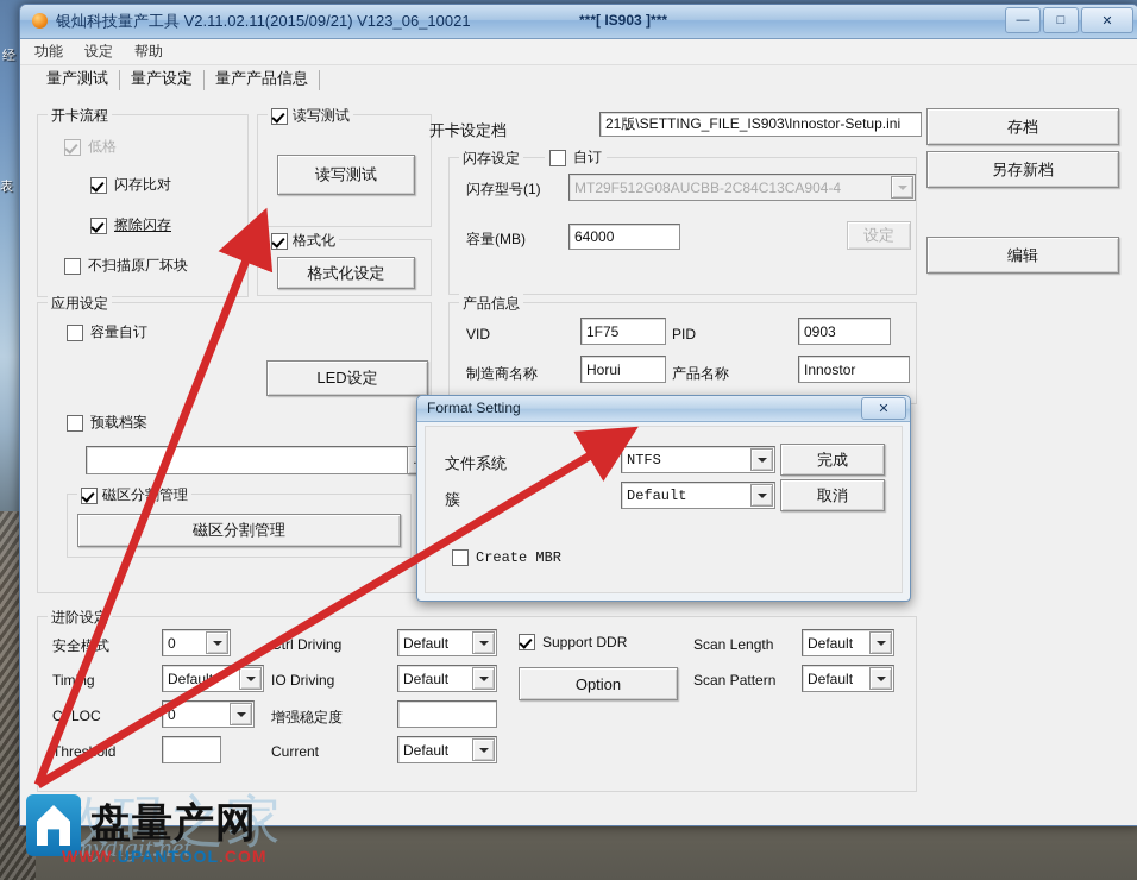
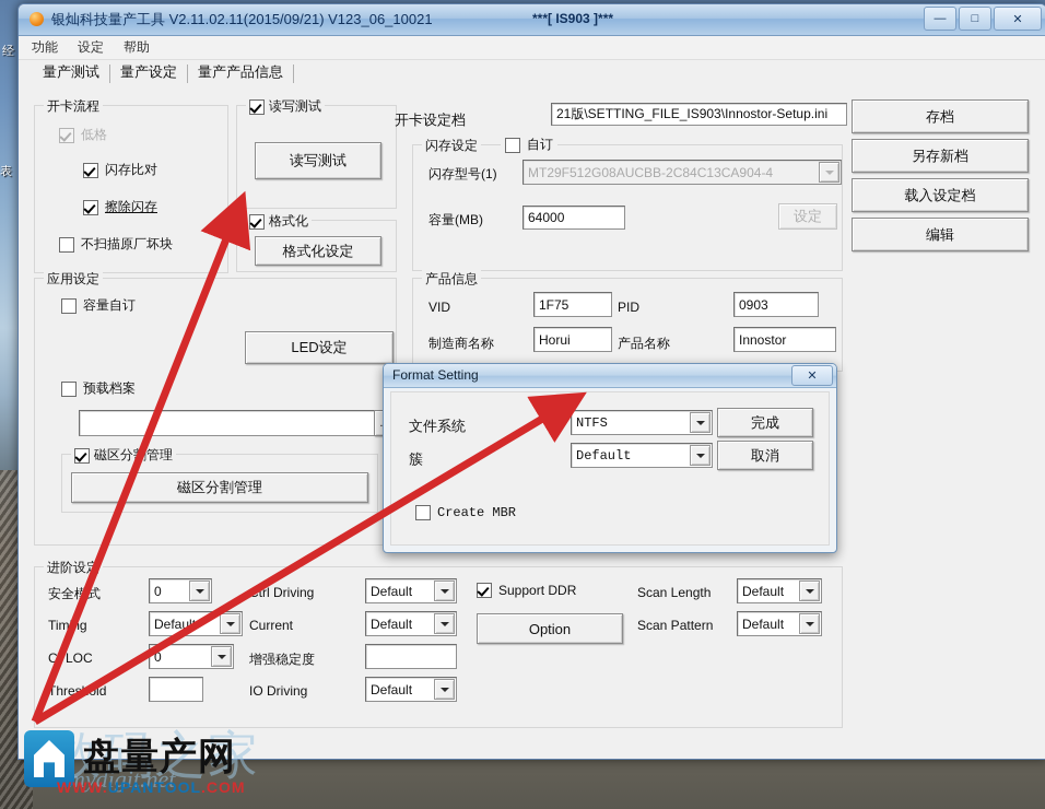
  经
  表
  银灿科技量产工具 V2.11.02.11(2015/09/21) V123_06_10021
  ***[ IS903 ]***
  —
  □
  ✕
  功能
  设定
  帮助
  量产测试
  量产设定
  量产产品信息
  开卡流程
  低格
  闪存比对
  擦除闪存
  不扫描原厂坏块
  读写测试
  读写测试
  格式化
  格式化设定
  开卡设定档
  21版\SETTING_FILE_IS903\Innostor-Setup.ini
  闪存设定
  自订
  闪存型号(1)
  MT29F512G08AUCBB-2C84C13CA904-4
  容量(MB)
  64000
  设定
  存档
  另存新档
+ 载入设定档
  编辑
  应用设定
  容量自订
  LED设定
  预载档案
  磁区分管理
  磁区分割管理
  产品信息
  VID
  1F75
  PID
  0903
  制造商名称
  Horui
  产品名称
  Innostor
  进阶设
  安全模式
  0
  Defaul
  CLOC
  0
  Thresld
  trl Driving
  Default
- IO Driving
+ Current
  Default
  增强稳定度
- Current
+ IO Driving
  Default
  Support DDR
  Option
  Scan Length
  Default
  Scan Pattern
  Default
  Format Setting
  ✕
  文件系统
  NTFS
  完成
  簇
  Default
  取消
  Create MBR
  数码之家
  mydigit.net
  盘量产网
  WWW.UPANTOOL.COM
